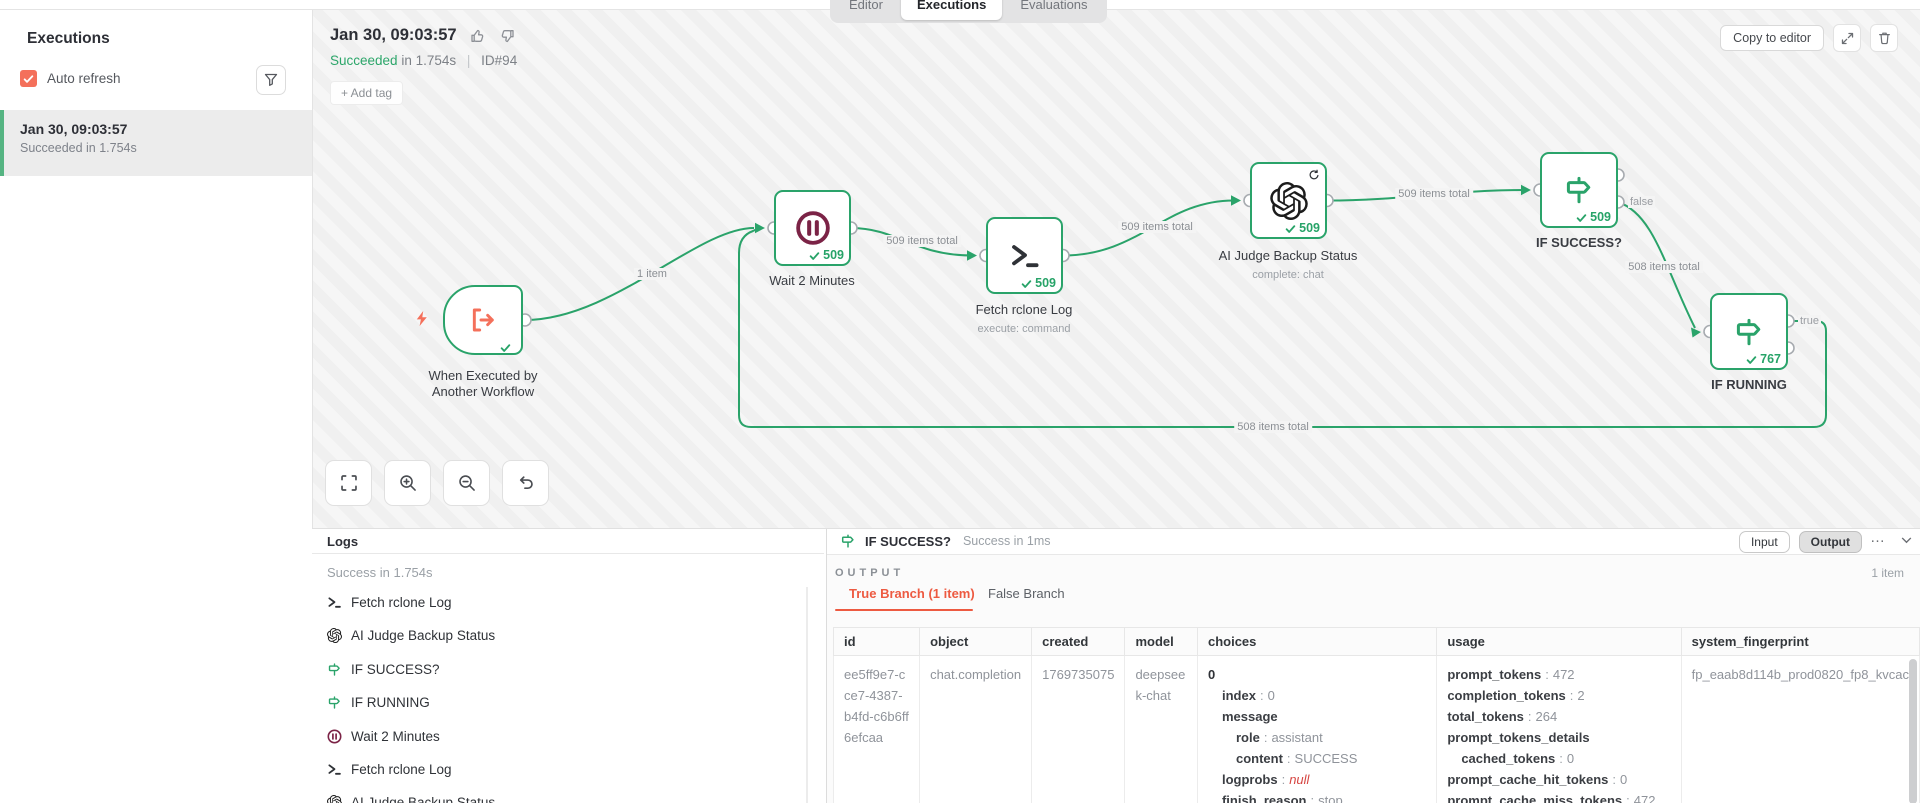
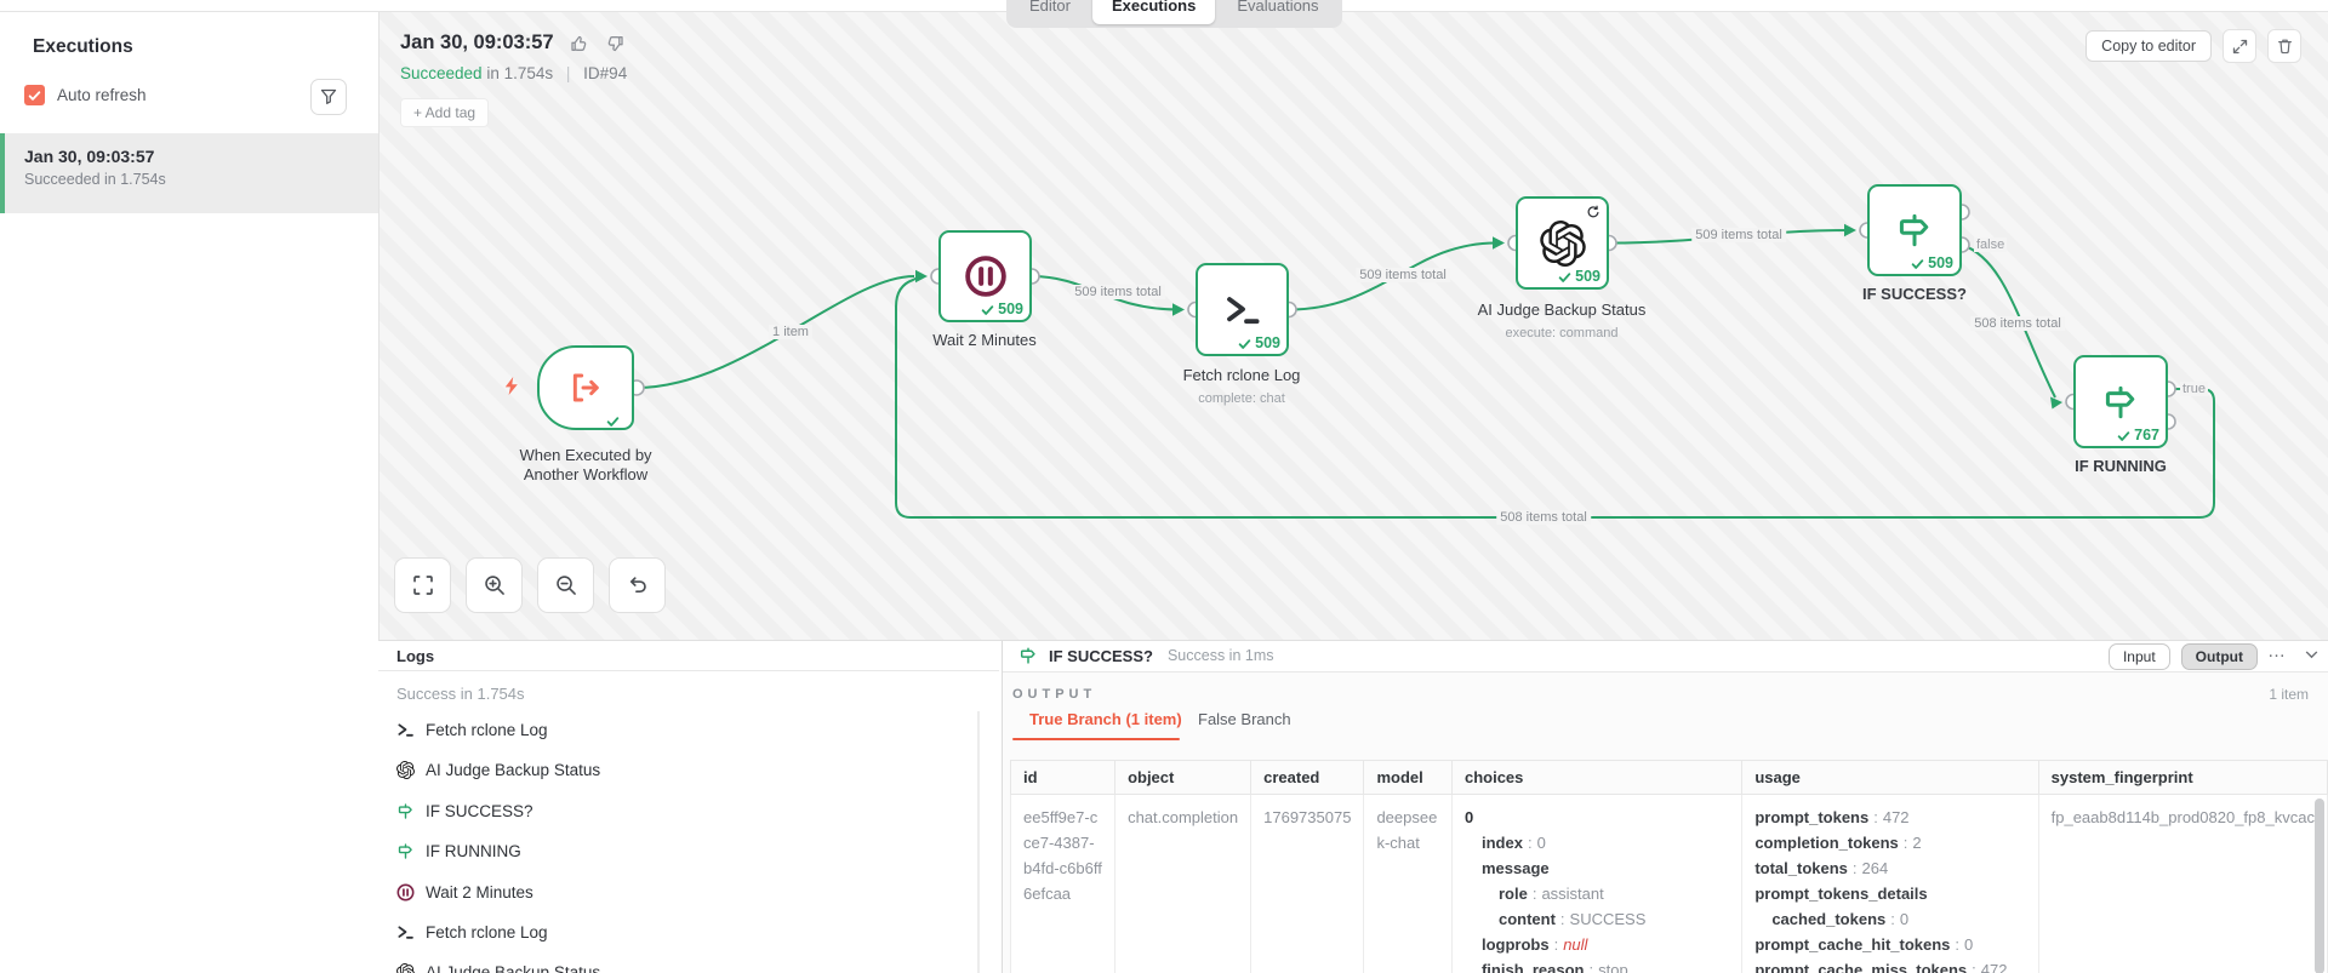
  Editor
  Executions
  Evaluations
  Executions
  Auto refresh
  Jan 30, 09:03:57
  Succeeded in 1.754s
  1 item
  509 items total
  509 items total
  509 items total
  508 items total
  508 items total
  false
  true
  When Executed by
  Another Workflow
  509
  Wait 2 Minutes
  509
  Fetch rclone Log
- execute: command
+ complete: chat
  509
  AI Judge Backup Status
- complete: chat
+ execute: command
  509
  IF SUCCESS?
  767
  IF RUNNING
  Jan 30, 09:03:57
  Succeeded in 1.754s | ID#94
  + Add tag
  Copy to editor
  Logs
  Success in 1.754s
  Fetch rclone Log
  AI Judge Backup Status
  IF SUCCESS?
  IF RUNNING
  Wait 2 Minutes
  Fetch rclone Log
  IF SUCCESS?
  Success in 1ms
  Input
  Output
  …
  OUTPUT
  1 item
  True Branch (1 item)
  False Branch
  id	object	created	model	choices	usage	system_fingerprint
  ee5ff9e7-cce7-4387-b4fd-c6b6ff6efcaa	chat.completion	1769735075	deepseek-chat	0 index : 0 message role : assistant content : SUCCESS logprobs : null finish_reason : stop	prompt_tokens : 472 completion_tokens : 2 total_tokens : 264 prompt_tokens_details cached_tokens : 0 prompt_cache_hit_tokens : 0 prompt_cache_miss_tokens : 472	fp_eaab8d114b_prod0820_fp8_kvcac
